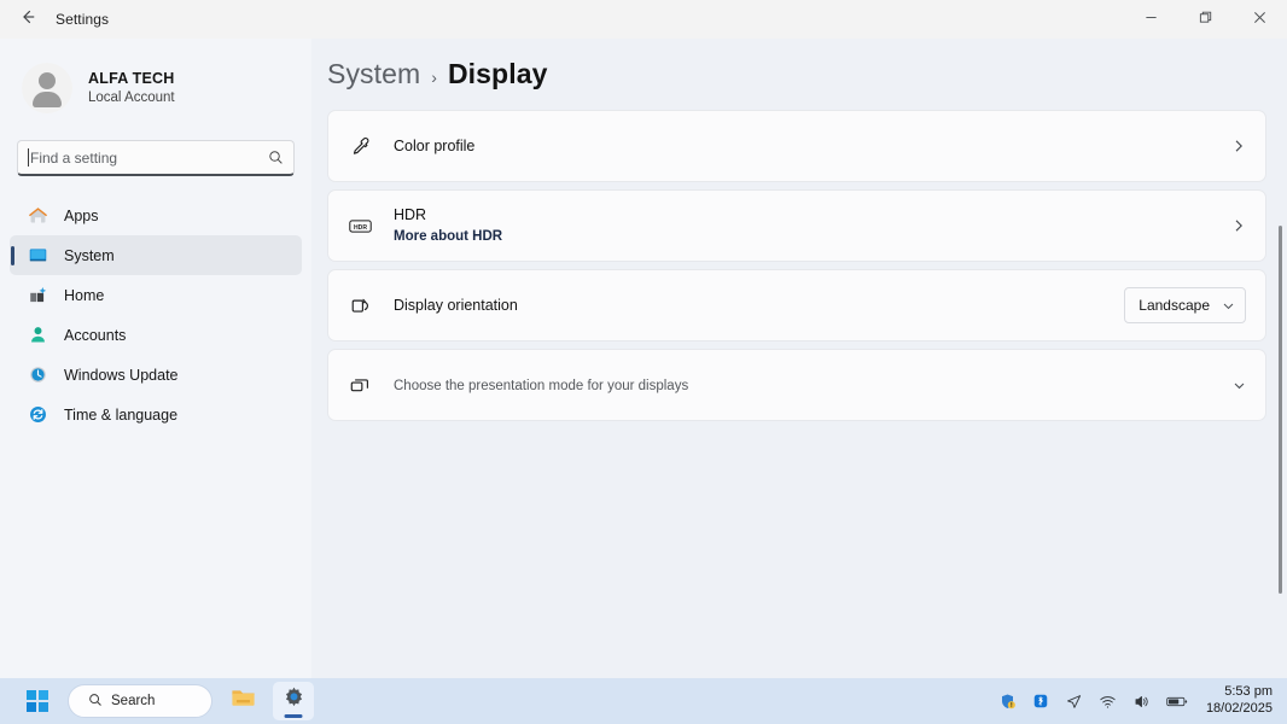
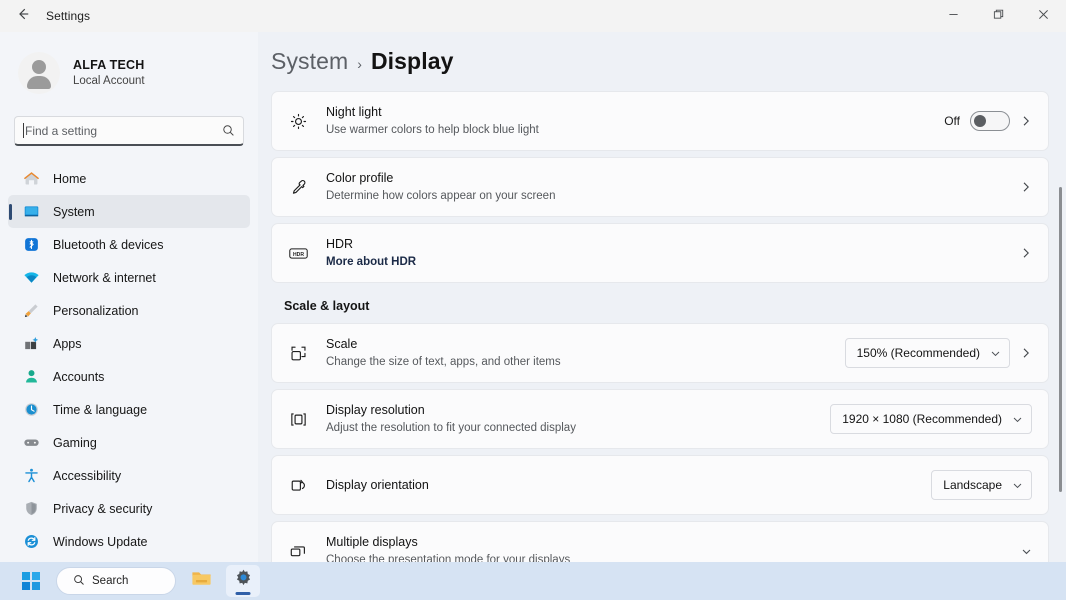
  Settings
  ALFA TECH
  Local Account
  Find a setting
- Apps
+ Home
  System
+ Bluetooth & devices
+ Network & internet
+ Personalization
- Home
+ Apps
  Accounts
- Windows Update
+ Time & language
+ Gaming
+ Accessibility
+ Privacy & security
- Time & language
+ Windows Update
  System
  ›
  Display
+ Night light
+ Use warmer colors to help block blue light
+ Off
  Color profile
+ Determine how colors appear on your screen
  HDR
  More about HDR
+ Scale & layout
+ Scale
+ Change the size of text, apps, and other items
+ 150% (Recommended)
+ Display resolution
+ Adjust the resolution to fit your connected display
+ 1920 × 1080 (Recommended)
  Display orientation
  Landscape
+ Multiple displays
  Choose the presentation mode for your displays
  Search
- 5:53 pm
- 18/02/2025
